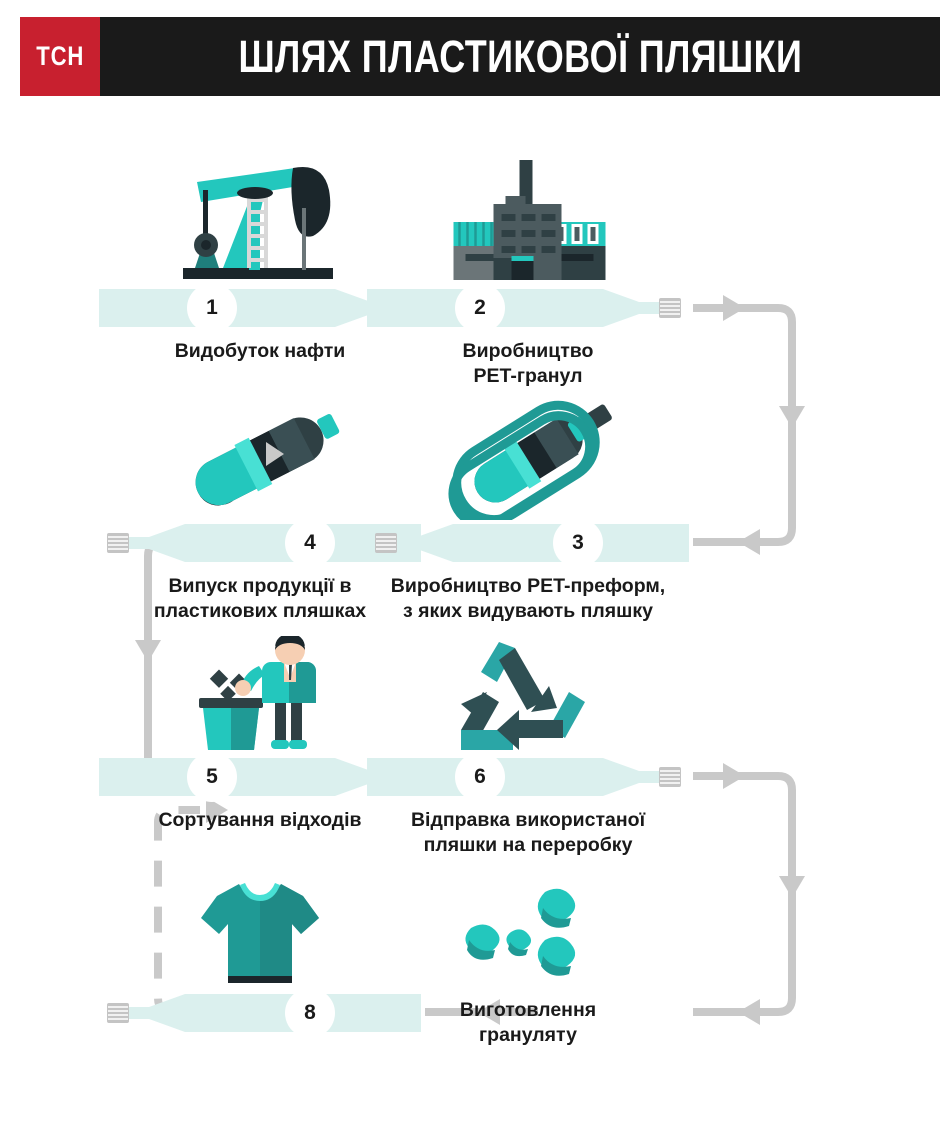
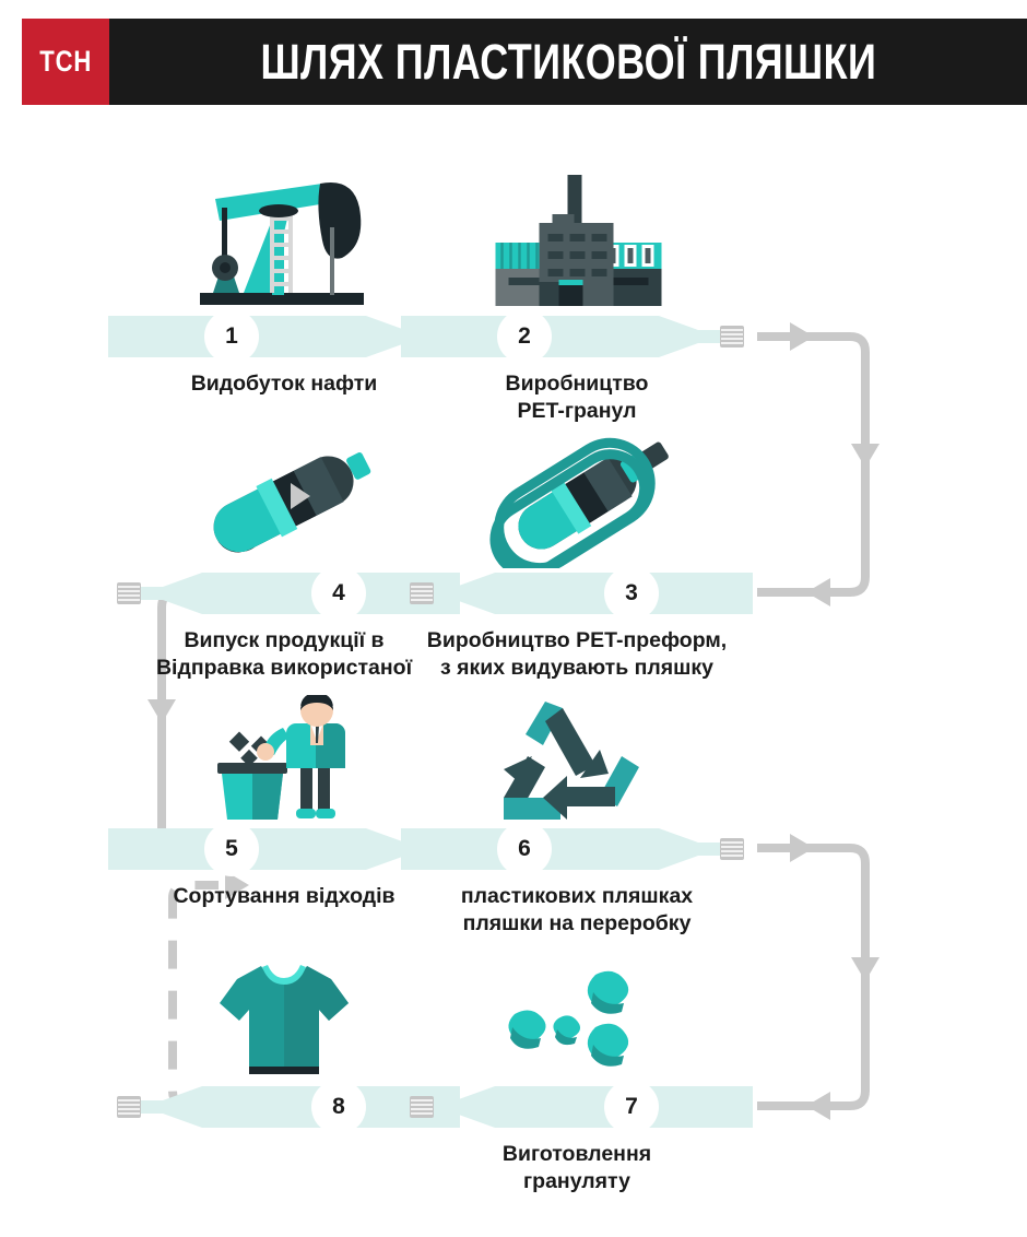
  ТСН
  ШЛЯХ ПЛАСТИКОВОЇ ПЛЯШКИ
  1
  Видобуток нафти
  2
  Виробництво
  PET-гранул
  4
  Випуск продукції в
- пластикових пляшках
+ Відправка використаної
  3
  Виробництво PET-преформ,
  з яких видувають пляшку
  5
  Сортування відходів
  6
- Відправка використаної
+ пластикових пляшках
  пляшки на переробку
  8
+ 7
  Виготовлення
  грануляту
